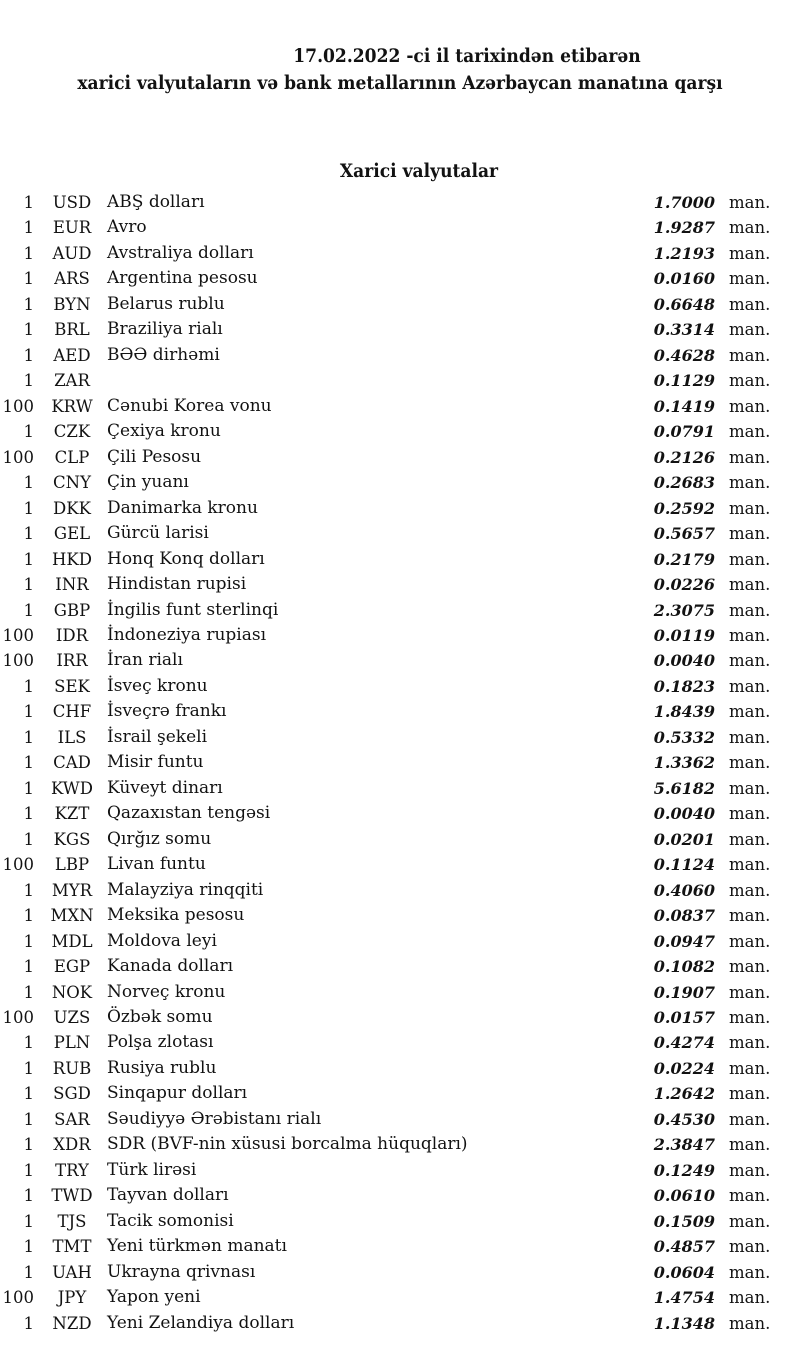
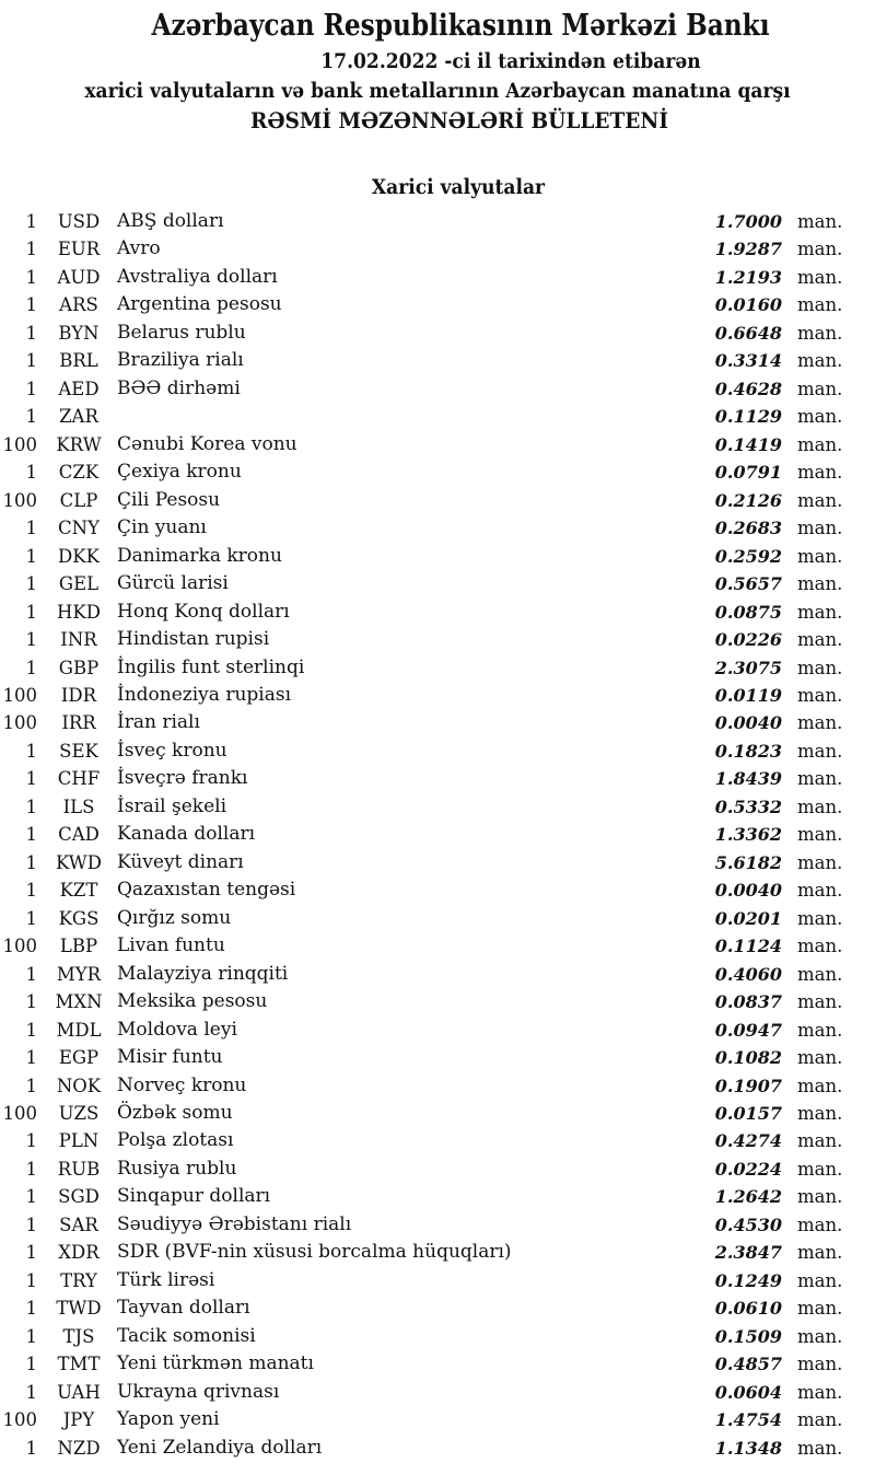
+ Azərbaycan Respublikasının Mərkəzi Bankı
  17.02.2022 -ci il tarixindən etibarən
  xarici valyutaların və bank metallarının Azərbaycan manatına qarşı
+ RƏSMİ MƏZƏNNƏLƏRİ BÜLLETENİ
  Xarici valyutalar
  1
  USD
  ABŞ dolları
  1.7000
  man.
  1
  EUR
  Avro
  1.9287
  man.
  1
  AUD
  Avstraliya dolları
  1.2193
  man.
  1
  ARS
  Argentina pesosu
  0.0160
  man.
  1
  BYN
  Belarus rublu
  0.6648
  man.
  1
  BRL
  Braziliya rialı
  0.3314
  man.
  1
  AED
  BƏƏ dirhəmi
  0.4628
  man.
  1
  ZAR
  0.1129
  man.
  100
  KRW
  Cənubi Korea vonu
  0.1419
  man.
  1
  CZK
  Çexiya kronu
  0.0791
  man.
  100
  CLP
  Çili Pesosu
  0.2126
  man.
  1
  CNY
  Çin yuanı
  0.2683
  man.
  1
  DKK
  Danimarka kronu
  0.2592
  man.
  1
  GEL
  Gürcü larisi
  0.5657
  man.
  1
  HKD
  Honq Konq dolları
- 0.2179
+ 0.0875
  man.
  1
  INR
  Hindistan rupisi
  0.0226
  man.
  1
  GBP
  İngilis funt sterlinqi
  2.3075
  man.
  100
  IDR
  İndoneziya rupiası
  0.0119
  man.
  100
  IRR
  İran rialı
  0.0040
  man.
  1
  SEK
  İsveç kronu
  0.1823
  man.
  1
  CHF
  İsveçrə frankı
  1.8439
  man.
  1
  ILS
  İsrail şekeli
  0.5332
  man.
  1
  CAD
- Misir funtu
+ Kanada dolları
  1.3362
  man.
  1
  KWD
  Küveyt dinarı
  5.6182
  man.
  1
  KZT
  Qazaxıstan tengəsi
  0.0040
  man.
  1
  KGS
  Qırğız somu
  0.0201
  man.
  100
  LBP
  Livan funtu
  0.1124
  man.
  1
  MYR
  Malayziya rinqqiti
  0.4060
  man.
  1
  MXN
  Meksika pesosu
  0.0837
  man.
  1
  MDL
  Moldova leyi
  0.0947
  man.
  1
  EGP
- Kanada dolları
+ Misir funtu
  0.1082
  man.
  1
  NOK
  Norveç kronu
  0.1907
  man.
  100
  UZS
  Özbək somu
  0.0157
  man.
  1
  PLN
  Polşa zlotası
  0.4274
  man.
  1
  RUB
  Rusiya rublu
  0.0224
  man.
  1
  SGD
  Sinqapur dolları
  1.2642
  man.
  1
  SAR
  Səudiyyə Ərəbistanı rialı
  0.4530
  man.
  1
  XDR
  SDR (BVF-nin xüsusi borcalma hüquqları)
  2.3847
  man.
  1
  TRY
  Türk lirəsi
  0.1249
  man.
  1
  TWD
  Tayvan dolları
  0.0610
  man.
  1
  TJS
  Tacik somonisi
  0.1509
  man.
  1
  TMT
  Yeni türkmən manatı
  0.4857
  man.
  1
  UAH
  Ukrayna qrivnası
  0.0604
  man.
  100
  JPY
  Yapon yeni
  1.4754
  man.
  1
  NZD
  Yeni Zelandiya dolları
  1.1348
  man.
